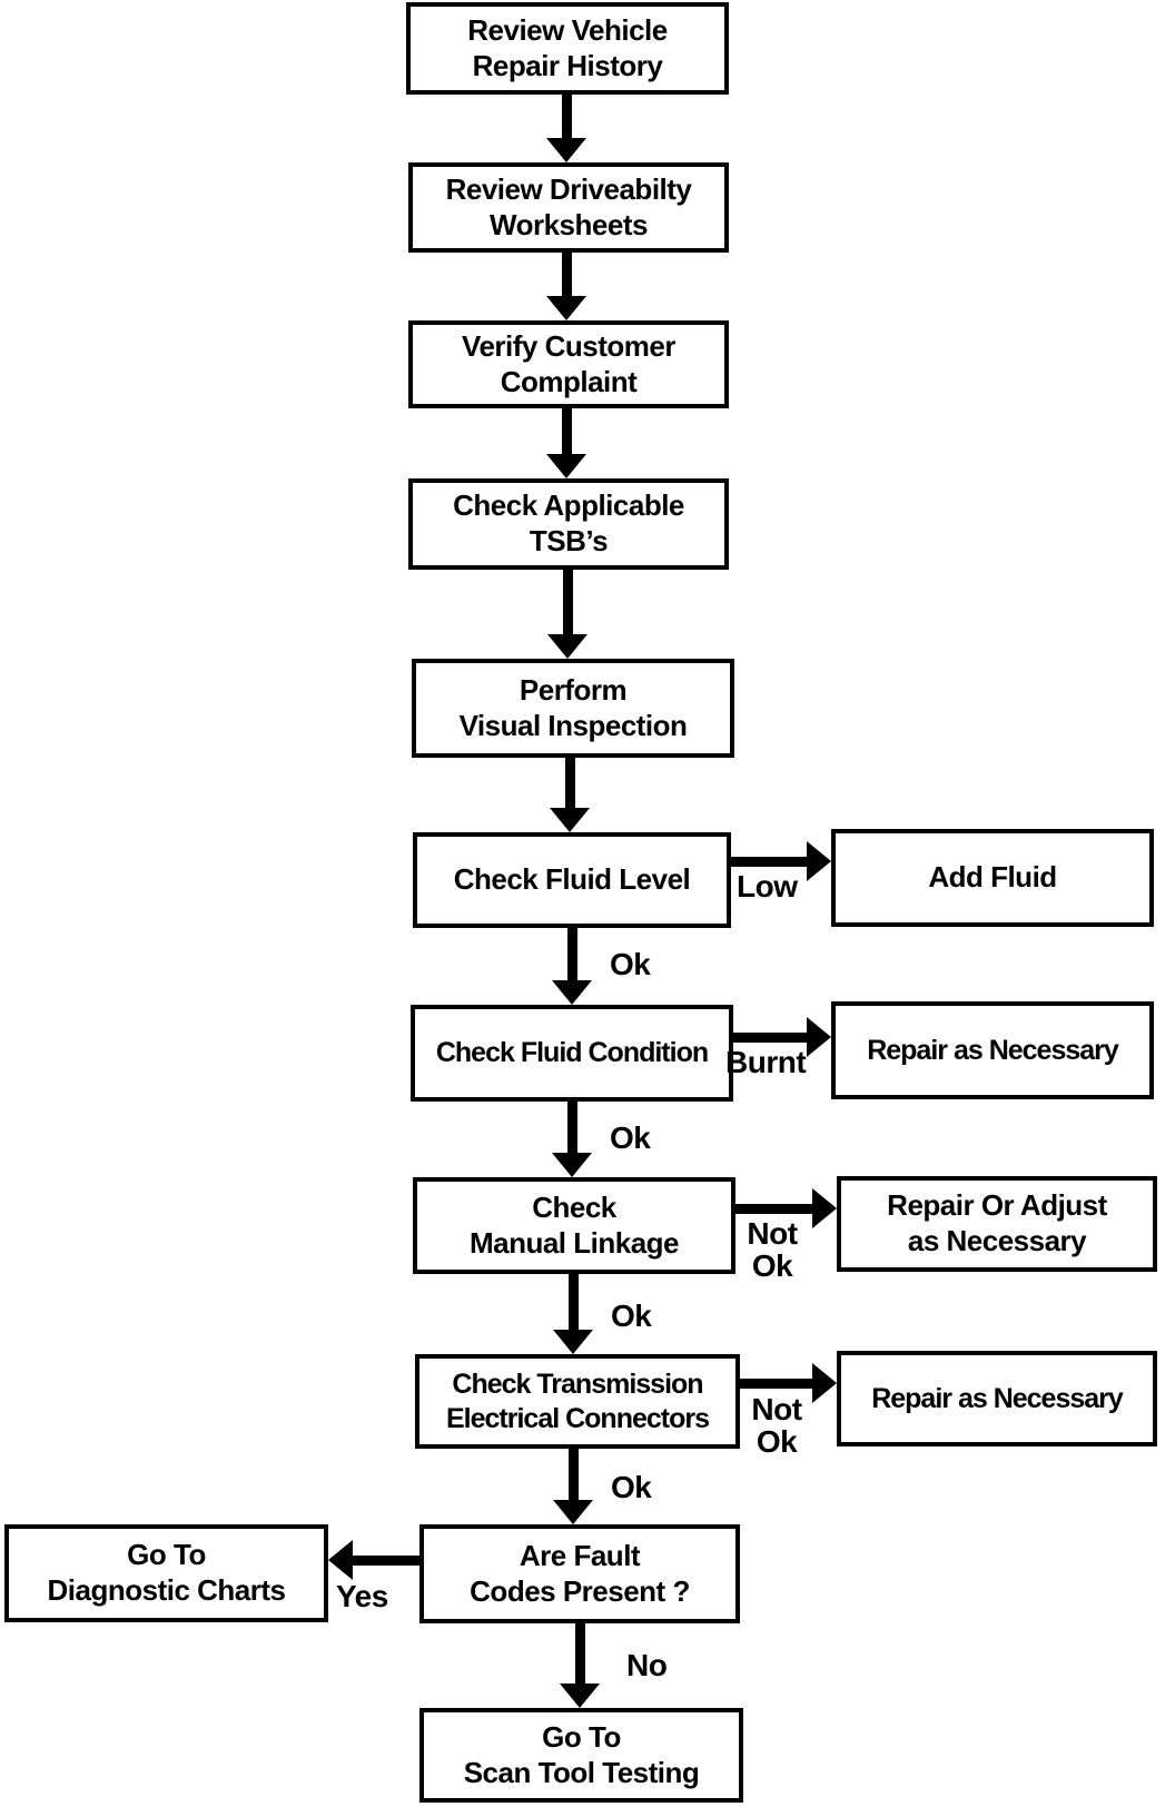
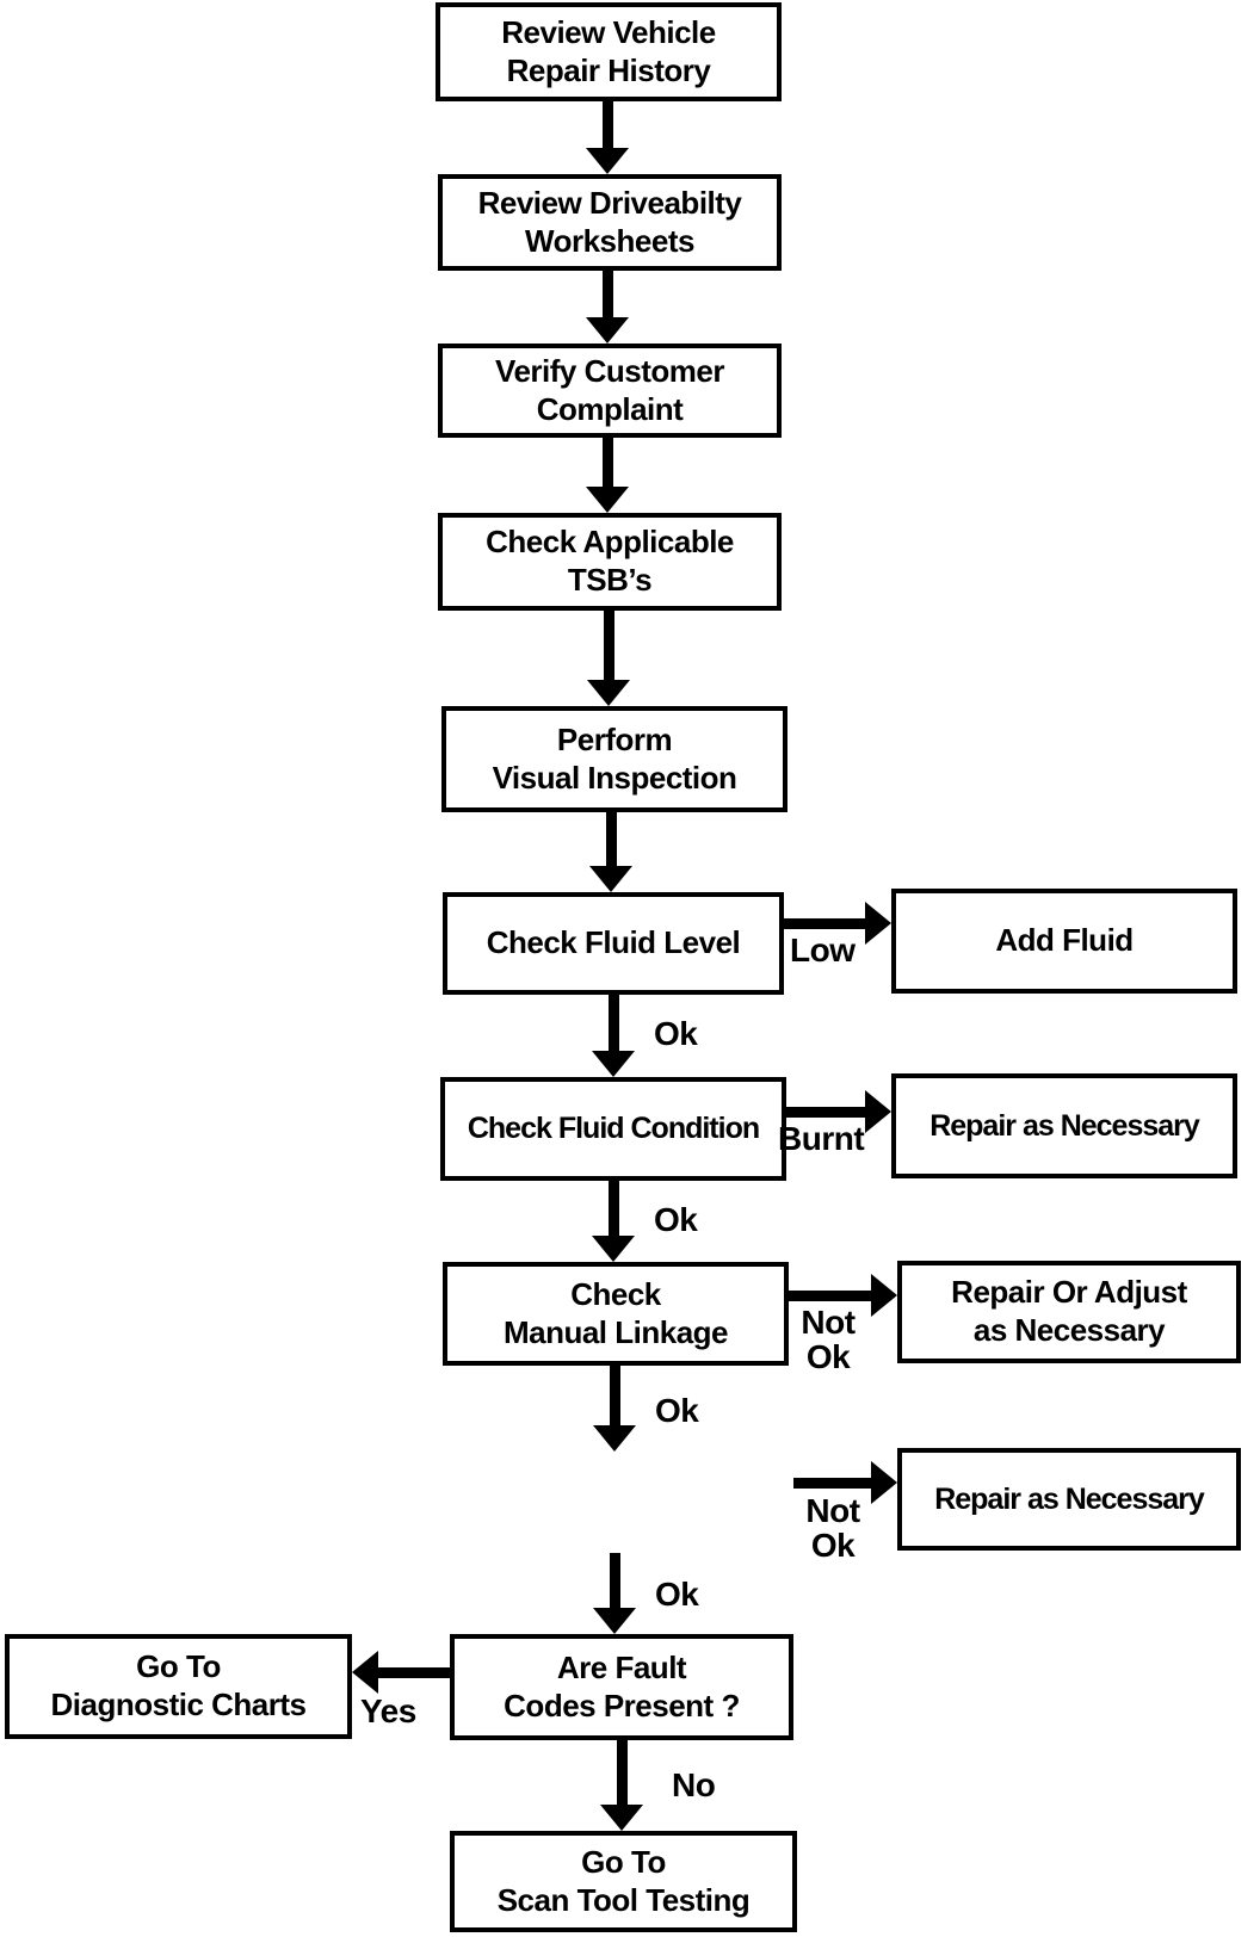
  Review Vehicle
  Repair History
  Review Driveabilty
  Worksheets
  Verify Customer
  Complaint
  Check Applicable
  TSB’s
  Perform
  Visual Inspection
  Check Fluid Level
  Check Fluid Condition
  Check
  Manual Linkage
- Check Transmission
- Electrical Connectors
  Are Fault
  Codes Present ?
  Go To
  Scan Tool Testing
  Add Fluid
  Repair as Necessary
  Repair Or Adjust
  as Necessary
  Repair as Necessary
  Go To
  Diagnostic Charts
  Low
  Ok
  Burnt
  Ok
  Not
  Ok
  Ok
  Not
  Ok
  Ok
  Yes
  No
